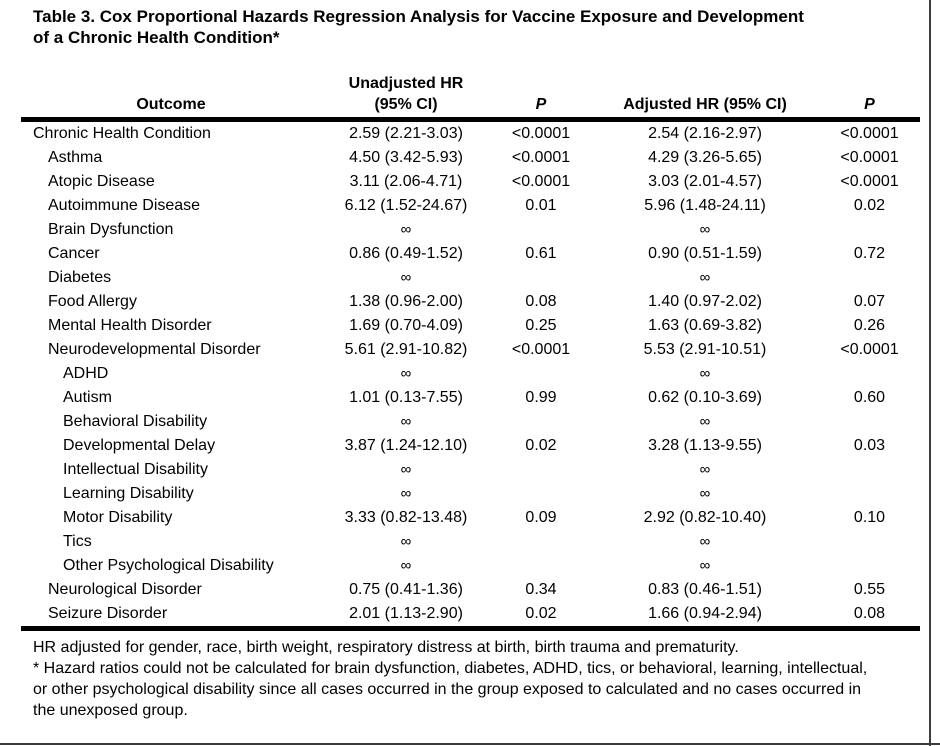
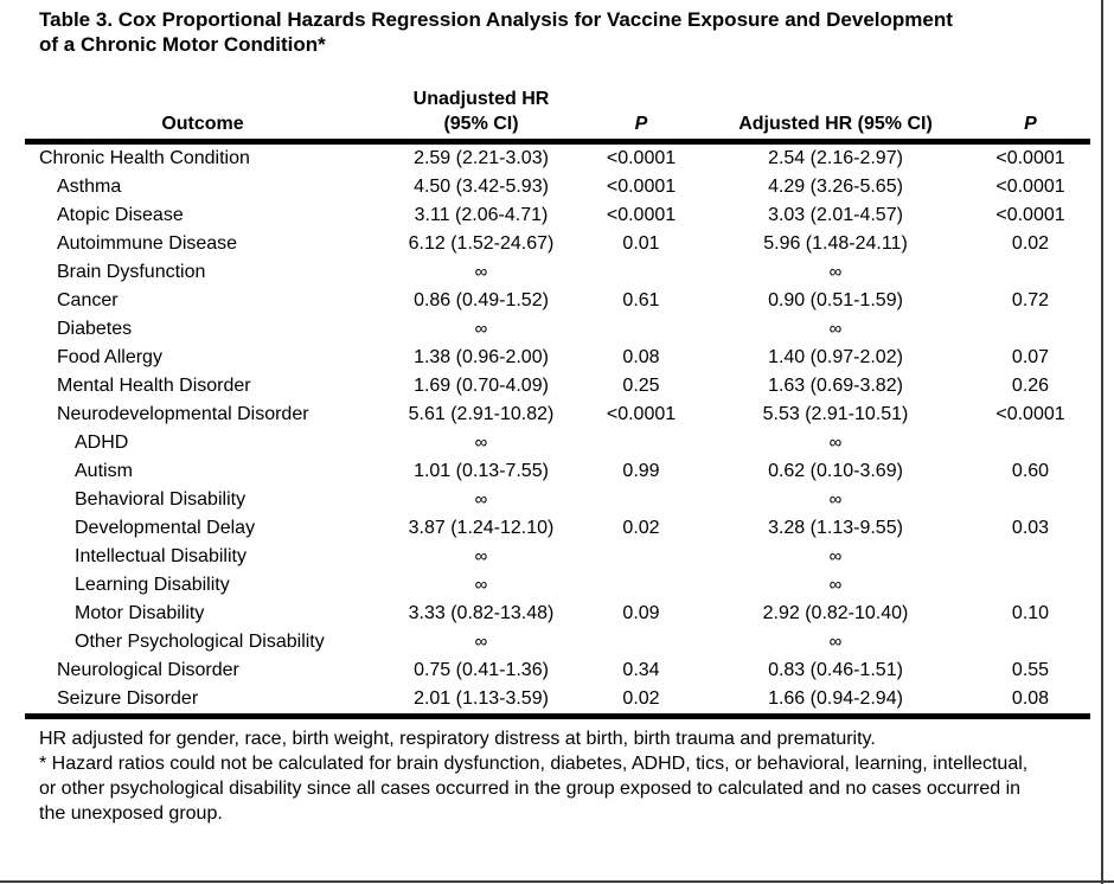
  Table 3. Cox Proportional Hazards Regression Analysis for Vaccine Exposure and Development
- of a Chronic Health Condition*
+ of a Chronic Motor Condition*
  Outcome	Unadjusted HR (95% CI)	P	Adjusted HR (95% CI)	P
  Chronic Health Condition	2.59 (2.21-3.03)	<0.0001	2.54 (2.16-2.97)	<0.0001
  Asthma	4.50 (3.42-5.93)	<0.0001	4.29 (3.26-5.65)	<0.0001
  Atopic Disease	3.11 (2.06-4.71)	<0.0001	3.03 (2.01-4.57)	<0.0001
  Autoimmune Disease	6.12 (1.52-24.67)	0.01	5.96 (1.48-24.11)	0.02
  Brain Dysfunction	∞		∞
  Cancer	0.86 (0.49-1.52)	0.61	0.90 (0.51-1.59)	0.72
  Diabetes	∞		∞
  Food Allergy	1.38 (0.96-2.00)	0.08	1.40 (0.97-2.02)	0.07
  Mental Health Disorder	1.69 (0.70-4.09)	0.25	1.63 (0.69-3.82)	0.26
  Neurodevelopmental Disorder	5.61 (2.91-10.82)	<0.0001	5.53 (2.91-10.51)	<0.0001
  ADHD	∞		∞
  Autism	1.01 (0.13-7.55)	0.99	0.62 (0.10-3.69)	0.60
  Behavioral Disability	∞		∞
  Developmental Delay	3.87 (1.24-12.10)	0.02	3.28 (1.13-9.55)	0.03
  Intellectual Disability	∞		∞
  Learning Disability	∞		∞
  Motor Disability	3.33 (0.82-13.48)	0.09	2.92 (0.82-10.40)	0.10
- Tics	∞		∞
  Other Psychological Disability	∞		∞
  Neurological Disorder	0.75 (0.41-1.36)	0.34	0.83 (0.46-1.51)	0.55
- Seizure Disorder	2.01 (1.13-2.90)	0.02	1.66 (0.94-2.94)	0.08
+ Seizure Disorder	2.01 (1.13-3.59)	0.02	1.66 (0.94-2.94)	0.08
  HR adjusted for gender, race, birth weight, respiratory distress at birth, birth trauma and prematurity.
  * Hazard ratios could not be calculated for brain dysfunction, diabetes, ADHD, tics, or behavioral, learning, intellectual, or other psychological disability since all cases occurred in the group exposed to calculated and no cases occurred in the unexposed group.
